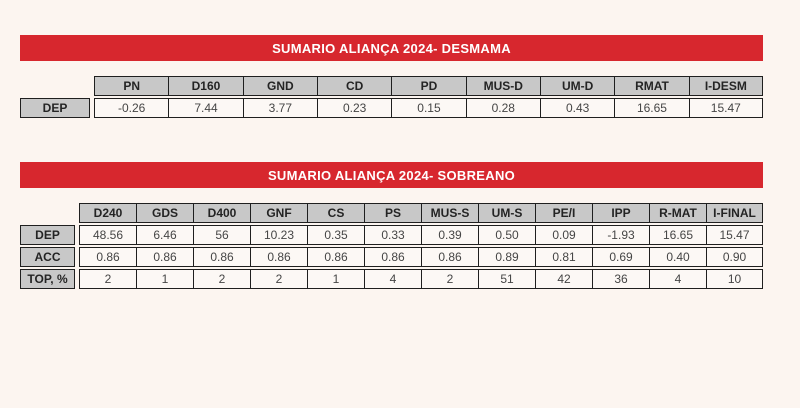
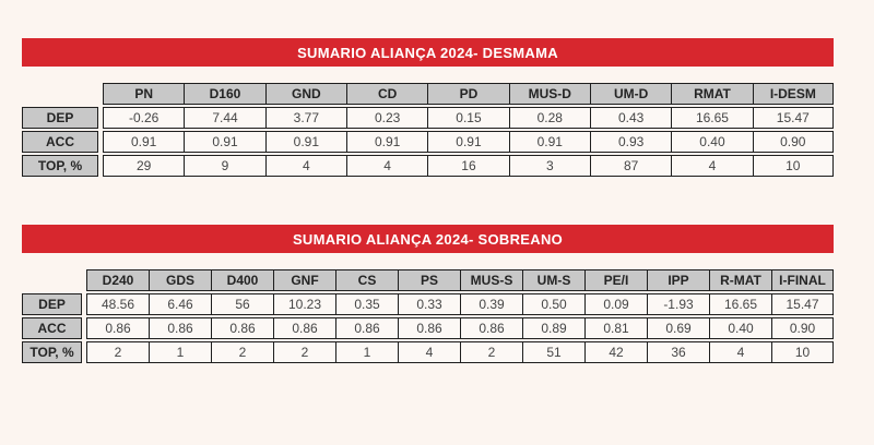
  SUMARIO ALIANÇA 2024- DESMAMA
  		PN	D160	GND	CD	PD	MUS-D	UM-D	RMAT	I-DESM
  DEP		-0.26	7.44	3.77	0.23	0.15	0.28	0.43	16.65	15.47
+ ACC		0.91	0.91	0.91	0.91	0.91	0.91	0.93	0.40	0.90
+ TOP, %		29	9	4	4	16	3	87	4	10
  SUMARIO ALIANÇA 2024- SOBREANO
  		D240	GDS	D400	GNF	CS	PS	MUS-S	UM-S	PE/I	IPP	R-MAT	I-FINAL
  DEP		48.56	6.46	56	10.23	0.35	0.33	0.39	0.50	0.09	-1.93	16.65	15.47
  ACC		0.86	0.86	0.86	0.86	0.86	0.86	0.86	0.89	0.81	0.69	0.40	0.90
  TOP, %		2	1	2	2	1	4	2	51	42	36	4	10
